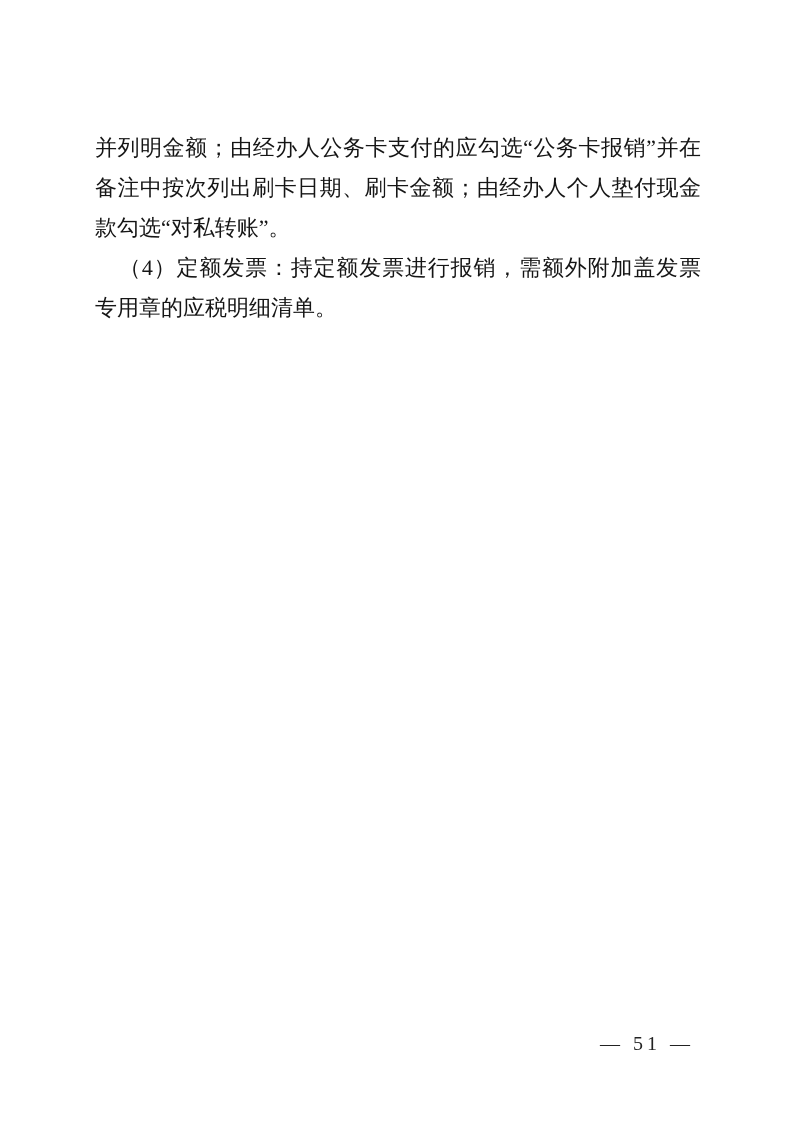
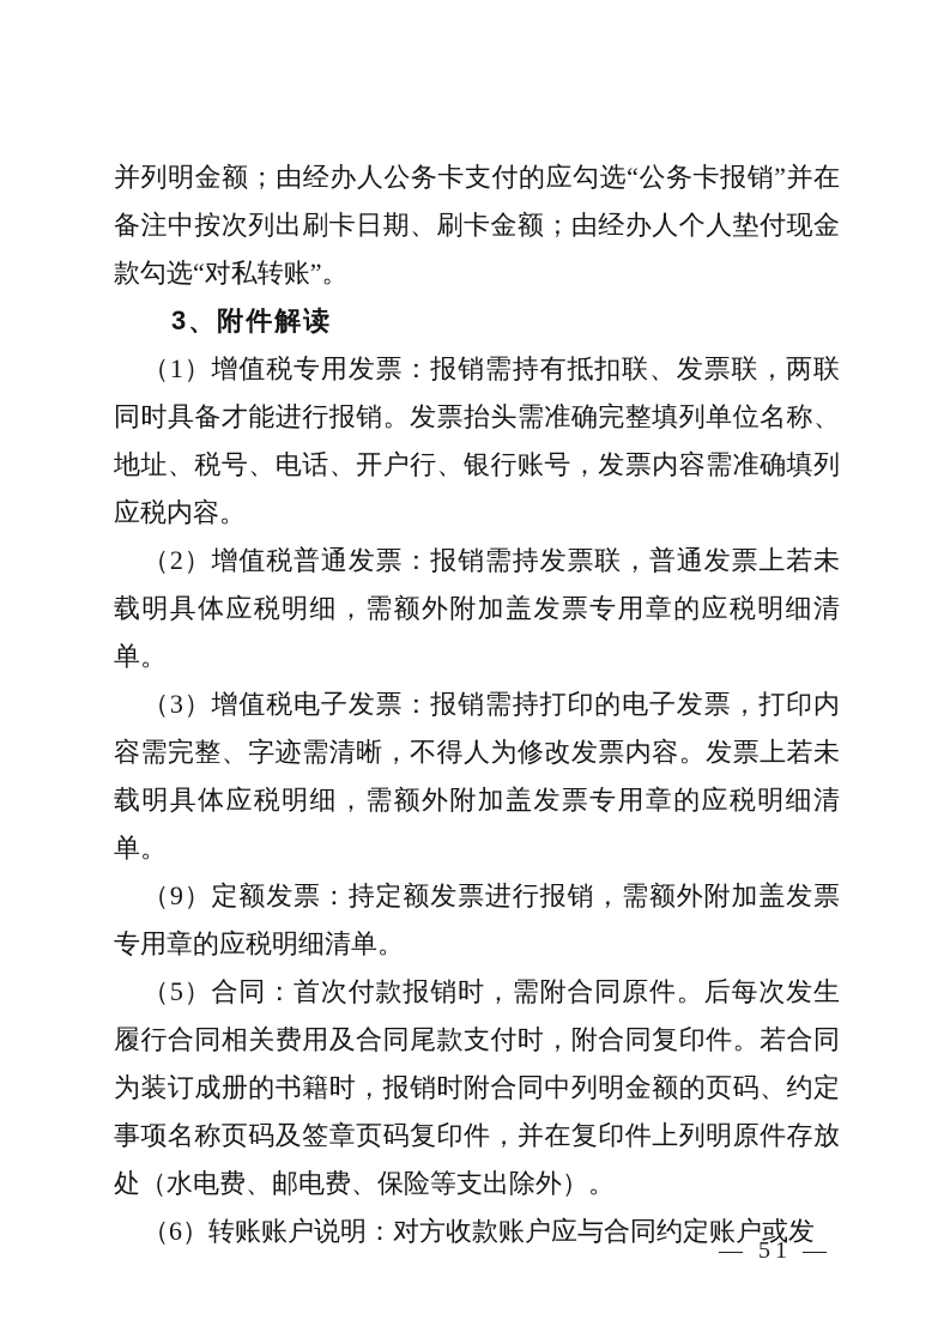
  并列明金额；由经办人公务卡支付的应勾选“公务卡报销”并在备注中按次列出刷卡日期、刷卡金额；由经办人个人垫付现金款勾选“对私转账”。
+ 3、附件解读
+ （1）增值税专用发票：报销需持有抵扣联、发票联，两联同时具备才能进行报销。发票抬头需准确完整填列单位名称、地址、税号、电话、开户行、银行账号，发票内容需准确填列应税内容。
+ （2）增值税普通发票：报销需持发票联，普通发票上若未载明具体应税明细，需额外附加盖发票专用章的应税明细清单。
+ （3）增值税电子发票：报销需持打印的电子发票，打印内容需完整、字迹需清晰，不得人为修改发票内容。发票上若未载明具体应税明细，需额外附加盖发票专用章的应税明细清单。
- （4）定额发票：持定额发票进行报销，需额外附加盖发票专用章的应税明细清单。
+ （9）定额发票：持定额发票进行报销，需额外附加盖发票专用章的应税明细清单。
+ （5）合同：首次付款报销时，需附合同原件。后每次发生履行合同相关费用及合同尾款支付时，附合同复印件。若合同为装订成册的书籍时，报销时附合同中列明金额的页码、约定事项名称页码及签章页码复印件，并在复印件上列明原件存放处（水电费、邮电费、保险等支出除外）。
+ （6）转账账户说明：对方收款账户应与合同约定账户或发
  — 51 —
